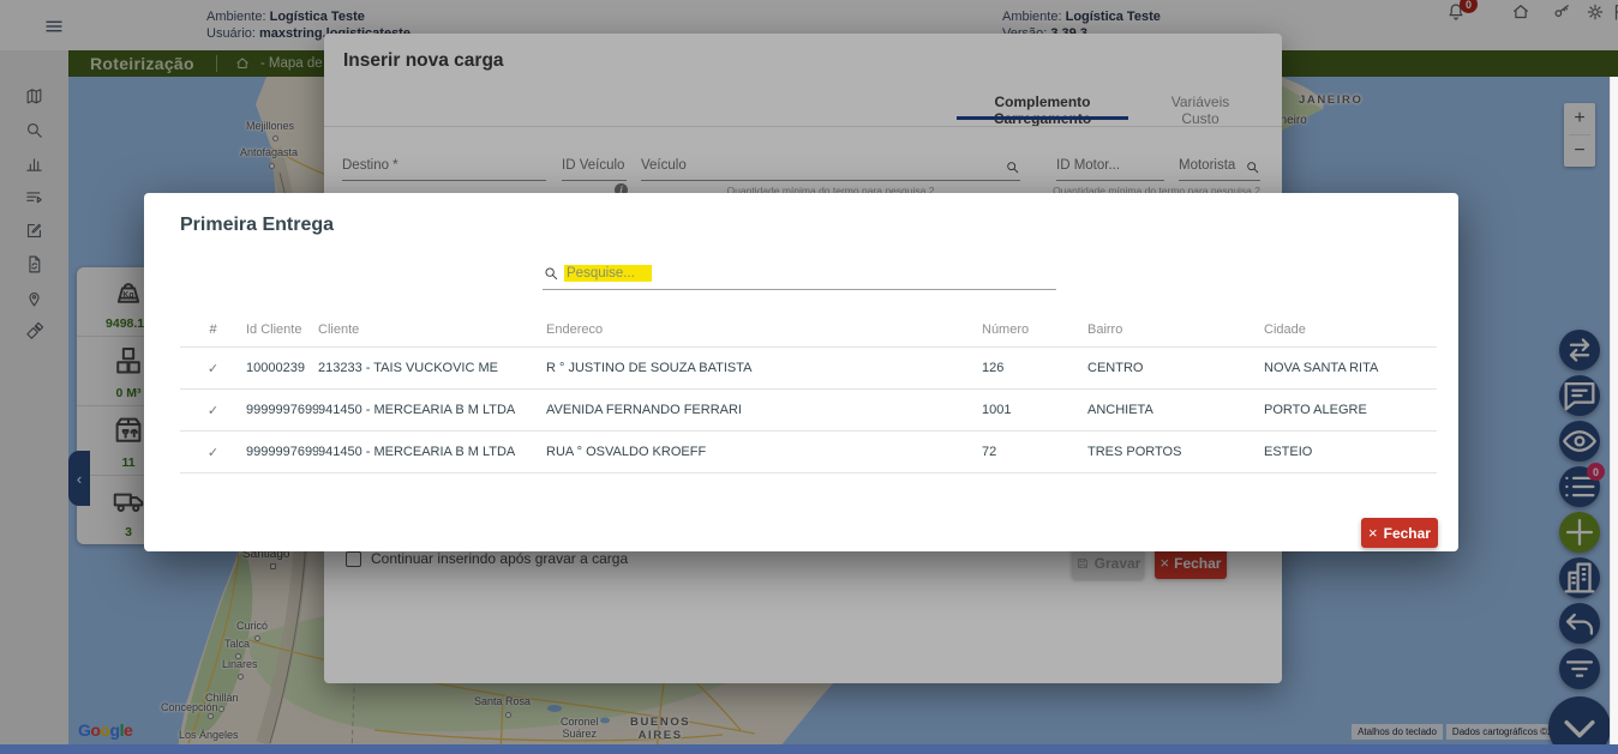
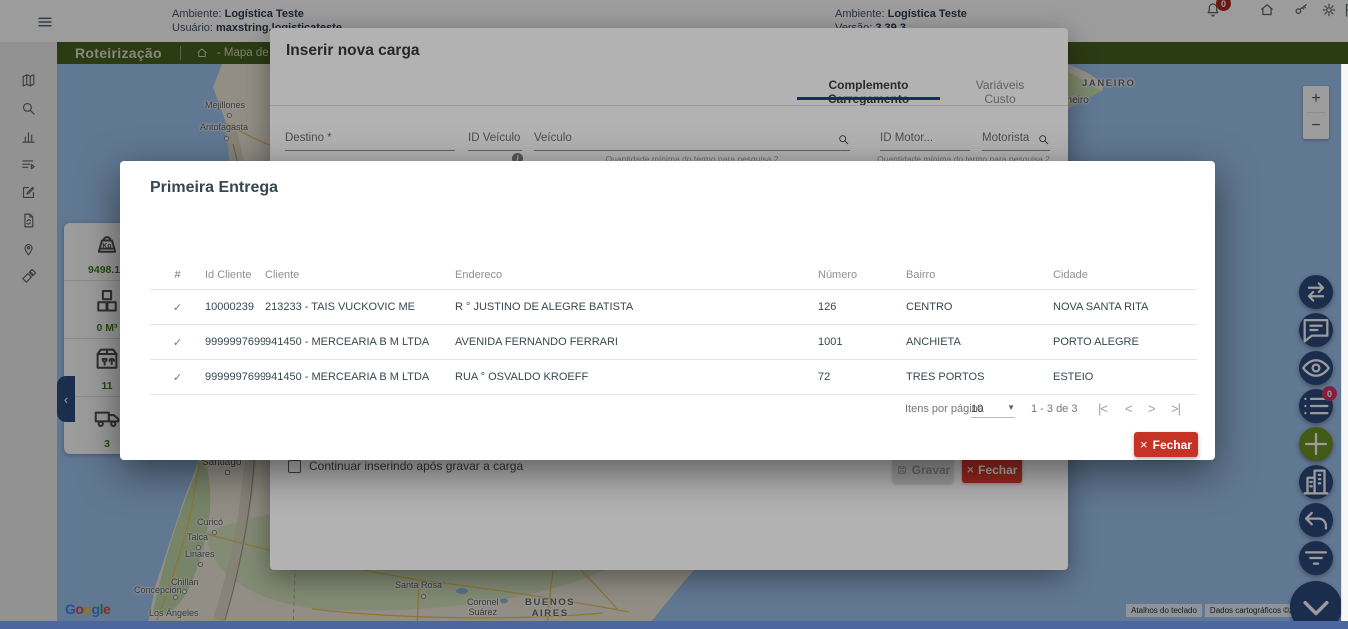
  Ambiente: Logística Teste
  Ambiente: Logística Teste
  0
  Roteirização
  Mejillones
  Antofagasta
  Santiago
  Curicó
  Talca
  Linares
  Chillán
  Concepción
  Los Ángeles
  Santa Rosa
  Coronel
  Suárez
  BUENOS
  AIRES
  JANEIRO
  neiro
  +
  −
  Google
  Atalhos do teclado
  9498.1
  0 M³
  11
  3
  ‹
  0
  Inserir nova carga
  Variáveis Custo
  Destino *
  ID Veículo
  Veículo
  ID Motor...
  Motorista
  i
  Quantidade mínima do termo para pesquisa 2
  Quantidade mínima do termo para pesquisa 2
  Continuar inserindo após gravar a carga
  Gravar
  ×
  Fechar
  Primeira Entrega
- Pesquise...
  #
  Id Cliente
  Cliente
  Endereco
  Número
  Bairro
  Cidade
  ✓
  10000239
  213233 - TAIS VUCKOVIC ME
- R ° JUSTINO DE SOUZA BATISTA
+ R ° JUSTINO DE ALEGRE BATISTA
  126
  CENTRO
  NOVA SANTA RITA
  ✓
  9999997699
  941450 - MERCEARIA B M LTDA
  AVENIDA FERNANDO FERRARI
  1001
  ANCHIETA
  PORTO ALEGRE
  ✓
  9999997699
  941450 - MERCEARIA B M LTDA
  RUA ° OSVALDO KROEFF
  72
  TRES PORTOS
  ESTEIO
+ Itens por página
+ 10
+ ▼
+ 1 - 3 de 3
+ |<
+ <
+ >
+ >|
  ×
  Fechar
